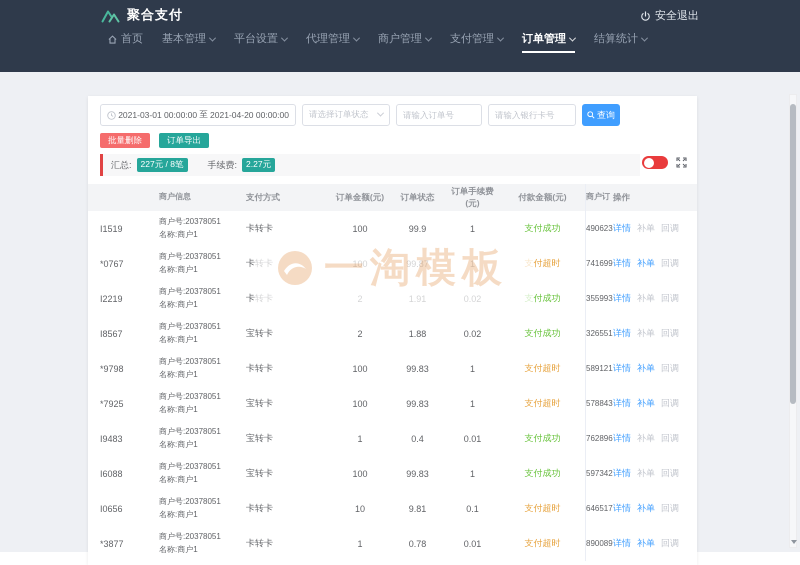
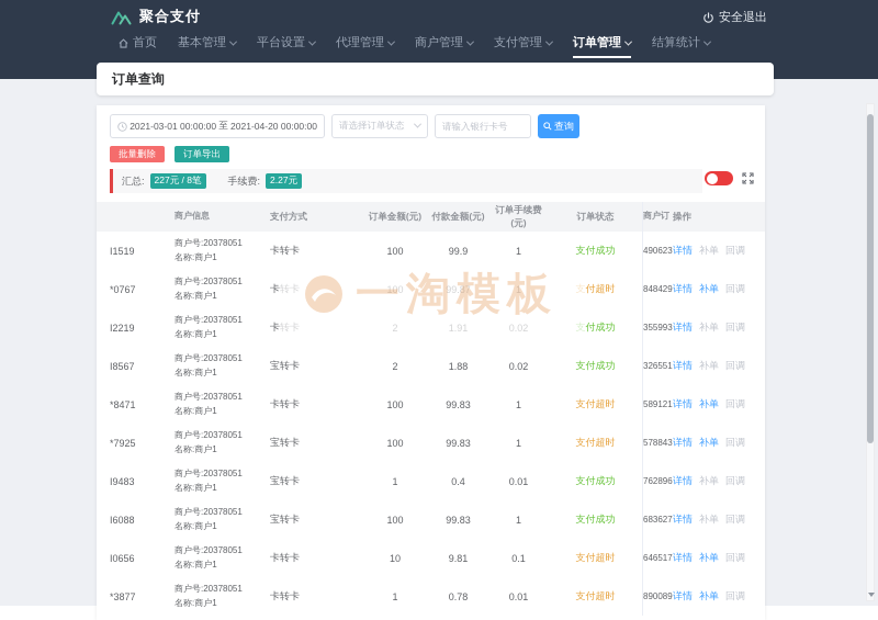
  聚合支付
  安全退出
  首页
  基本管理
  平台设置
  代理管理
  商户管理
  支付管理
  订单管理
  结算统计
+ 订单查询
  2021-03-01 00:00:00
  至
  2021-04-20 00:00:00
  请选择订单状态
- 请输入订单号
  请输入银行卡号
  查询
  批量删除
  订单导出
  汇总:
  227元 / 8笔
  手续费:
  2.27元
  商户信息
  支付方式
  订单金额(元)
- 订单状态
+ 付款金额(元)
  订单手续费(元)
- 付款金额(元)
+ 订单状态
  商户订
  操作
  I1519
  商户号:20378051
  名称:商户1
  卡转卡
  100
  99.9
  1
  支付成功
  490623
  详情
  补单
  回调
  *0767
  商户号:20378051
  名称:商户1
  卡转卡
  100
  99.87
  1
  支付超时
- 741699
+ 848429
  详情
  补单
  回调
  I2219
  商户号:20378051
  名称:商户1
  卡转卡
  2
  1.91
  0.02
  支付成功
  355993
  详情
  补单
  回调
  I8567
  商户号:20378051
  名称:商户1
  宝转卡
  2
  1.88
  0.02
  支付成功
  326551
  详情
  补单
  回调
- *9798
+ *8471
  商户号:20378051
  名称:商户1
  卡转卡
  100
  99.83
  1
  支付超时
  589121
  详情
  补单
  回调
  *7925
  商户号:20378051
  名称:商户1
  宝转卡
  100
  99.83
  1
  支付超时
  578843
  详情
  补单
  回调
  I9483
  商户号:20378051
  名称:商户1
  宝转卡
  1
  0.4
  0.01
  支付成功
  762896
  详情
  补单
  回调
  I6088
  商户号:20378051
  名称:商户1
  宝转卡
  100
  99.83
  1
  支付成功
- 597342
+ 683627
  详情
  补单
  回调
  I0656
  商户号:20378051
  名称:商户1
  卡转卡
  10
  9.81
  0.1
  支付超时
  646517
  详情
  补单
  回调
  *3877
  商户号:20378051
  名称:商户1
  卡转卡
  1
  0.78
  0.01
  支付超时
  890089
  详情
  补单
  回调
  一淘模板
